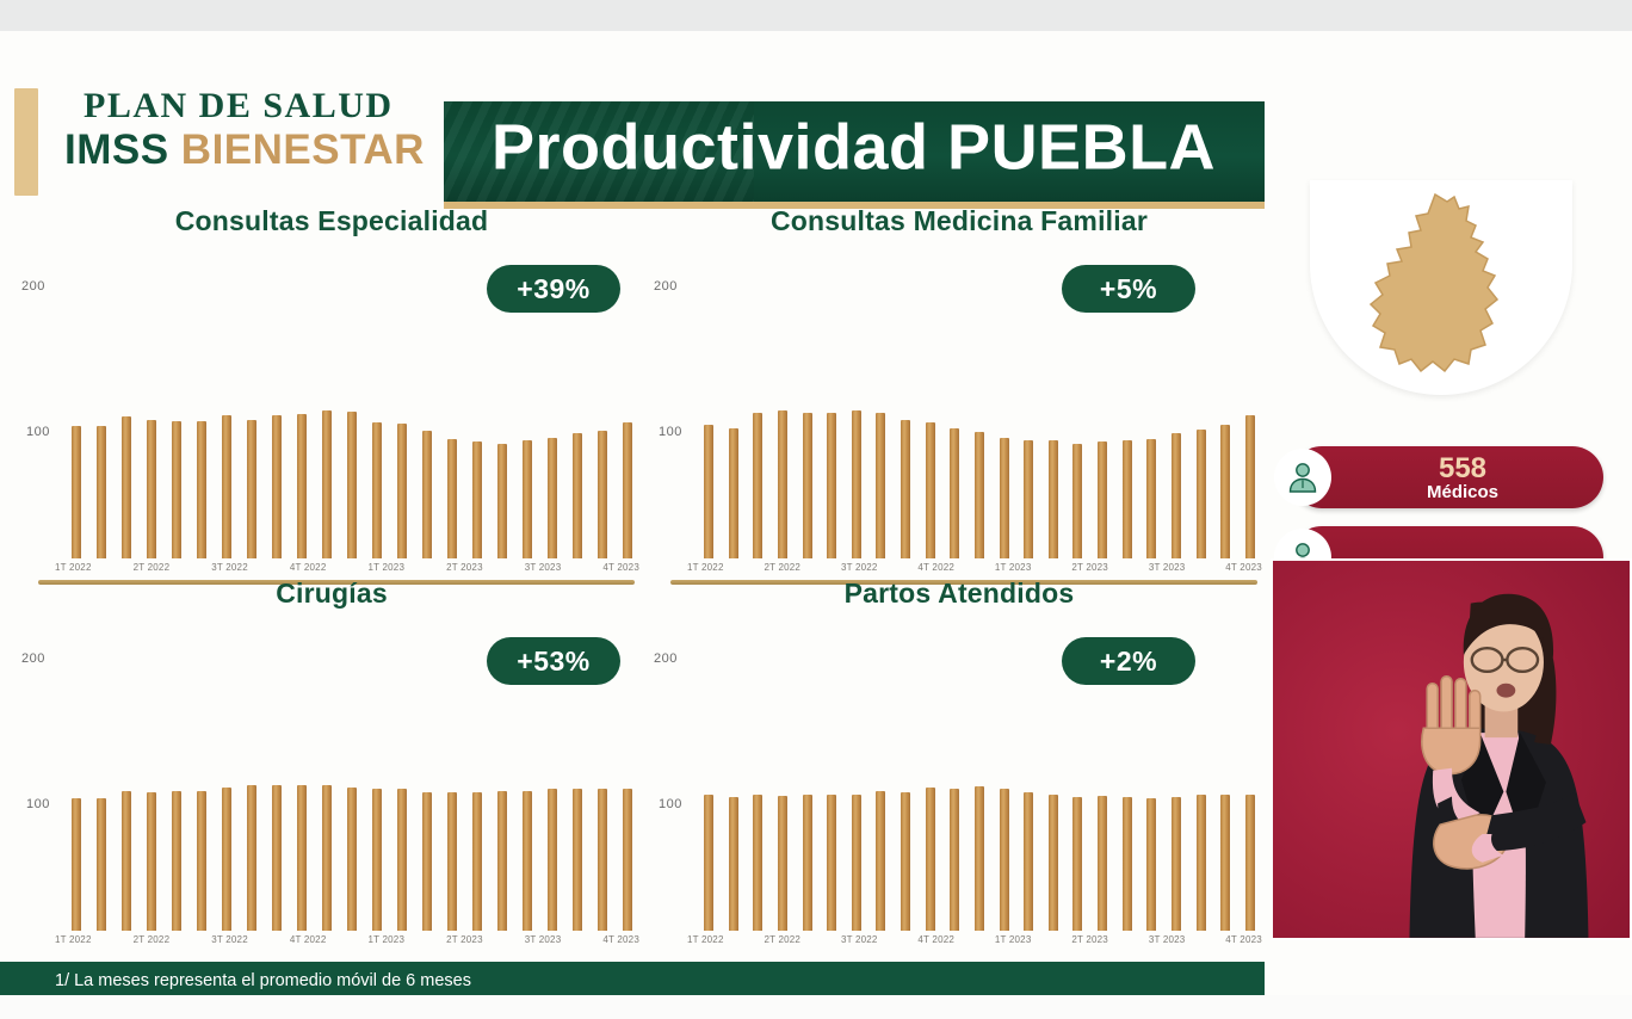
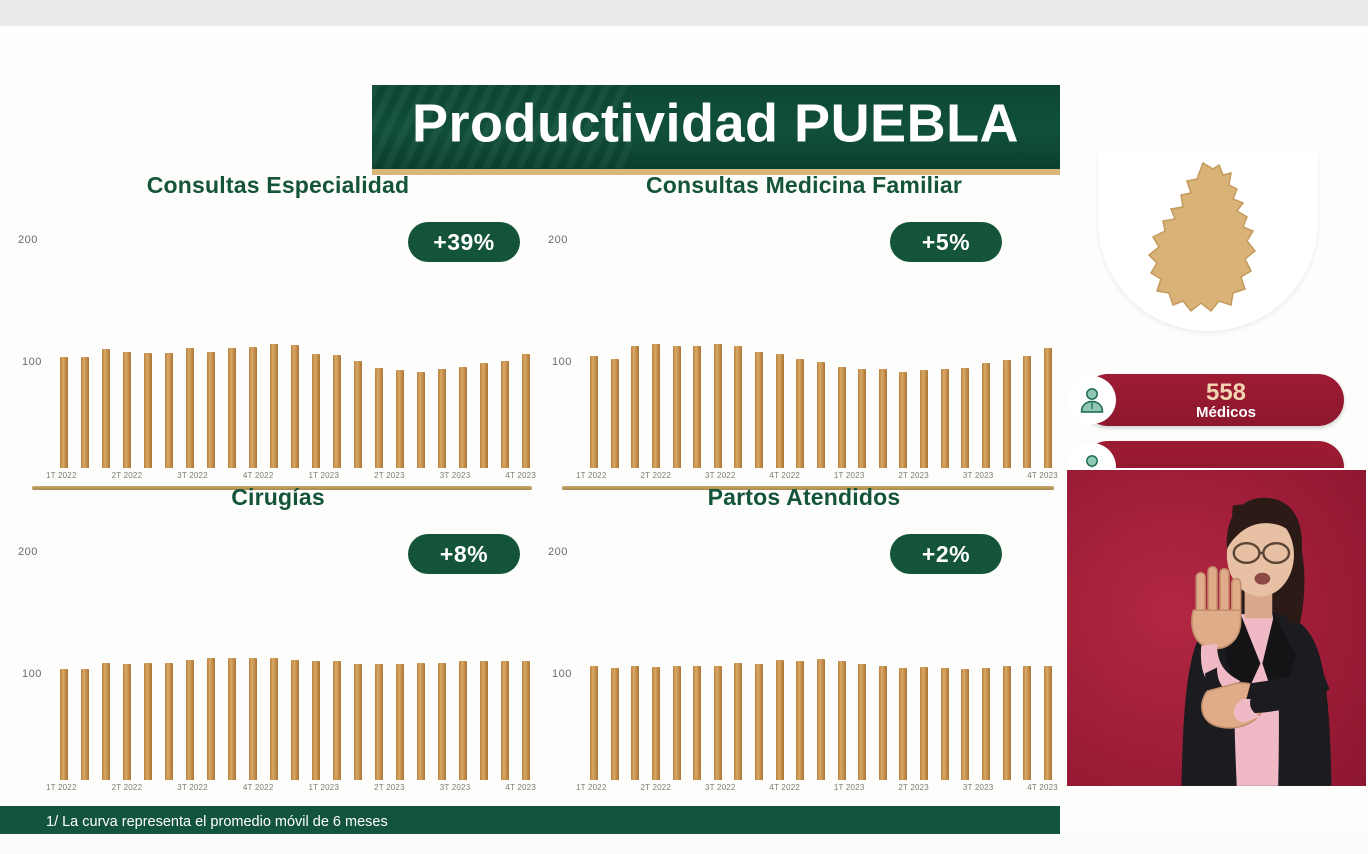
- PLAN DE SALUD
- IMSS BIENESTAR
  Productividad PUEBLA
  Consultas Especialidad
  +39%
  200
  100
  1T 2022
  2T 2022
  3T 2022
  4T 2022
  1T 2023
  2T 2023
  3T 2023
  4T 2023
  Consultas Medicina Familiar
  +5%
  200
  100
  1T 2022
  2T 2022
  3T 2022
  4T 2022
  1T 2023
  2T 2023
  3T 2023
  4T 2023
  Cirugías
- +53%
+ +8%
  200
  100
  1T 2022
  2T 2022
  3T 2022
  4T 2022
  1T 2023
  2T 2023
  3T 2023
  4T 2023
  Partos Atendidos
  +2%
  200
  100
  1T 2022
  2T 2022
  3T 2022
  4T 2022
  1T 2023
  2T 2023
  3T 2023
  4T 2023
- 1/ La meses representa el promedio móvil de 6 meses
+ 1/ La curva representa el promedio móvil de 6 meses
  558
  Médicos
